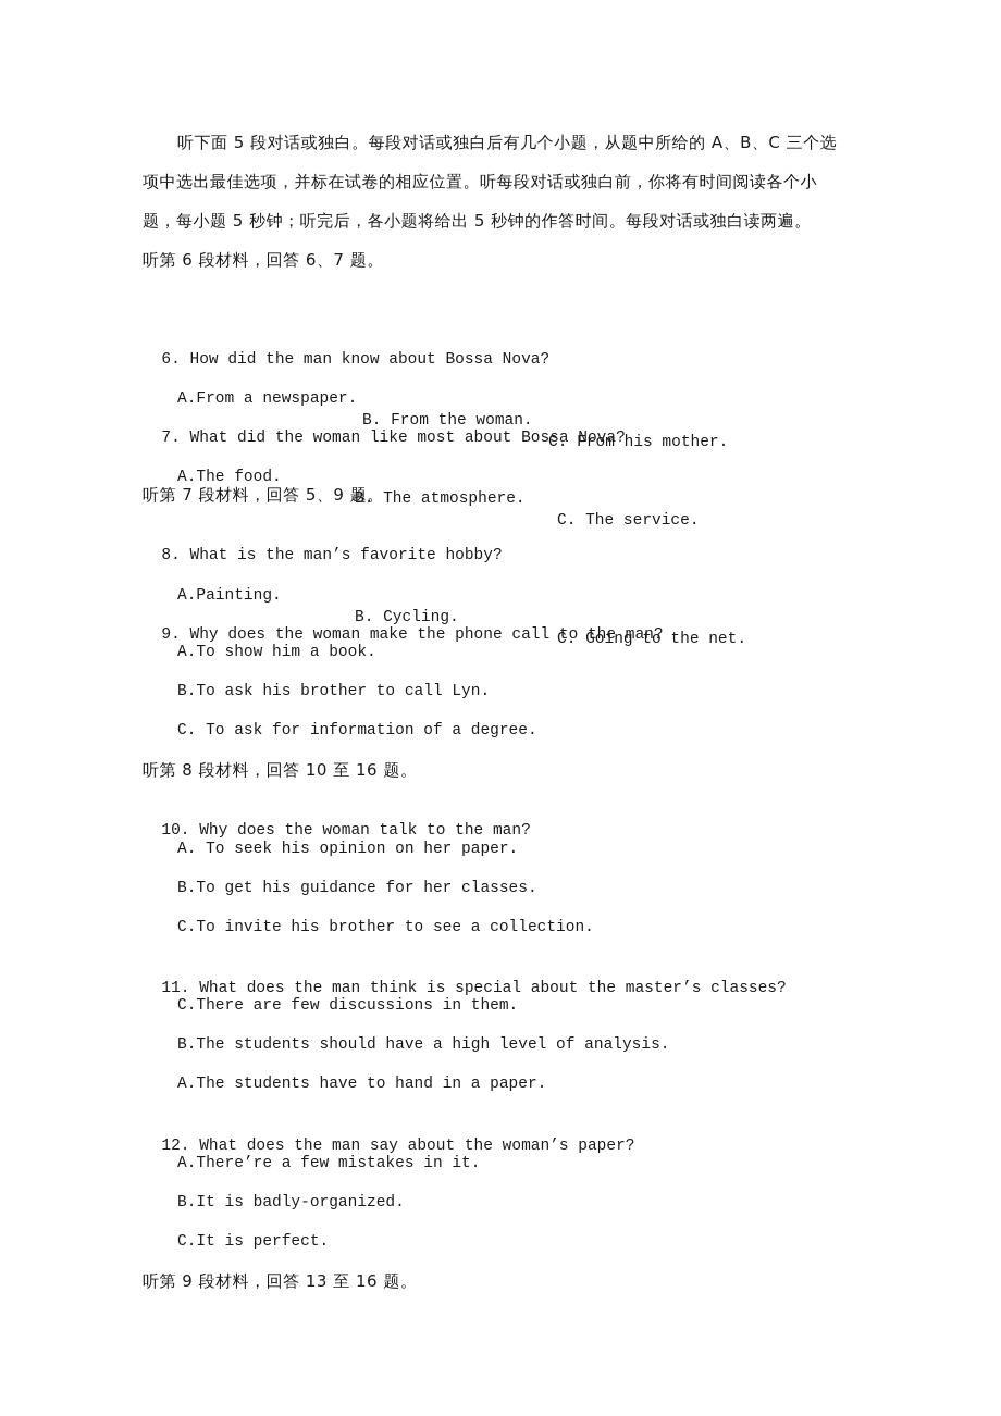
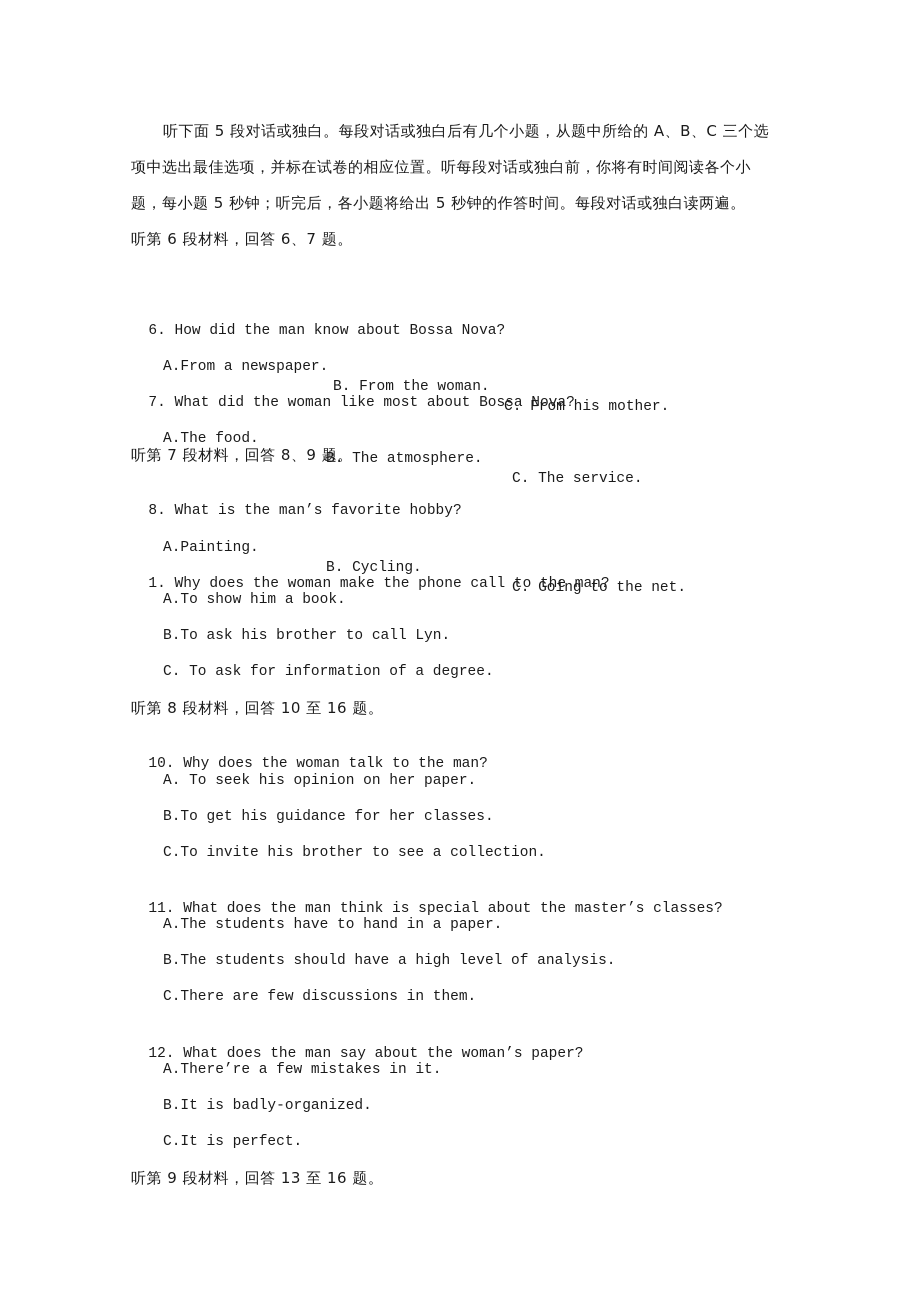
  听下面 5 段对话或独白。每段对话或独白后有几个小题，从题中所给的 A、B、C 三个选
  项中选出最佳选项，并标在试卷的相应位置。听每段对话或独白前，你将有时间阅读各个小
  题，每小题 5 秒钟；听完后，各小题将给出 5 秒钟的作答时间。每段对话或独白读两遍。
  听第 6 段材料，回答 6、7 题。
  6. How did the man know about Bossa Nova?
  A.From a newspaper.
  B. From the woman.
  C. From his mother.
  7. What did the woman like most about Bossa Nova?
  A.The food.
  B. The atmosphere.
  C. The service.
- 听第 7 段材料，回答 5、9 题。
+ 听第 7 段材料，回答 8、9 题。
  8. What is the man’s favorite hobby?
  A.Painting.
  B. Cycling.
  C. Going to the net.
- 9. Why does the woman make the phone call to the man?
+ 1. Why does the woman make the phone call to the man?
  A.To show him a book.
  B.To ask his brother to call Lyn.
  C. To ask for information of a degree.
  听第 8 段材料，回答 10 至 16 题。
  10. Why does the woman talk to the man?
  A. To seek his opinion on her paper.
  B.To get his guidance for her classes.
  C.To invite his brother to see a collection.
  11. What does the man think is special about the master’s classes?
- C.There are few discussions in them.
+ A.The students have to hand in a paper.
  B.The students should have a high level of analysis.
- A.The students have to hand in a paper.
+ C.There are few discussions in them.
  12. What does the man say about the woman’s paper?
  A.There’re a few mistakes in it.
  B.It is badly-organized.
  C.It is perfect.
  听第 9 段材料，回答 13 至 16 题。
